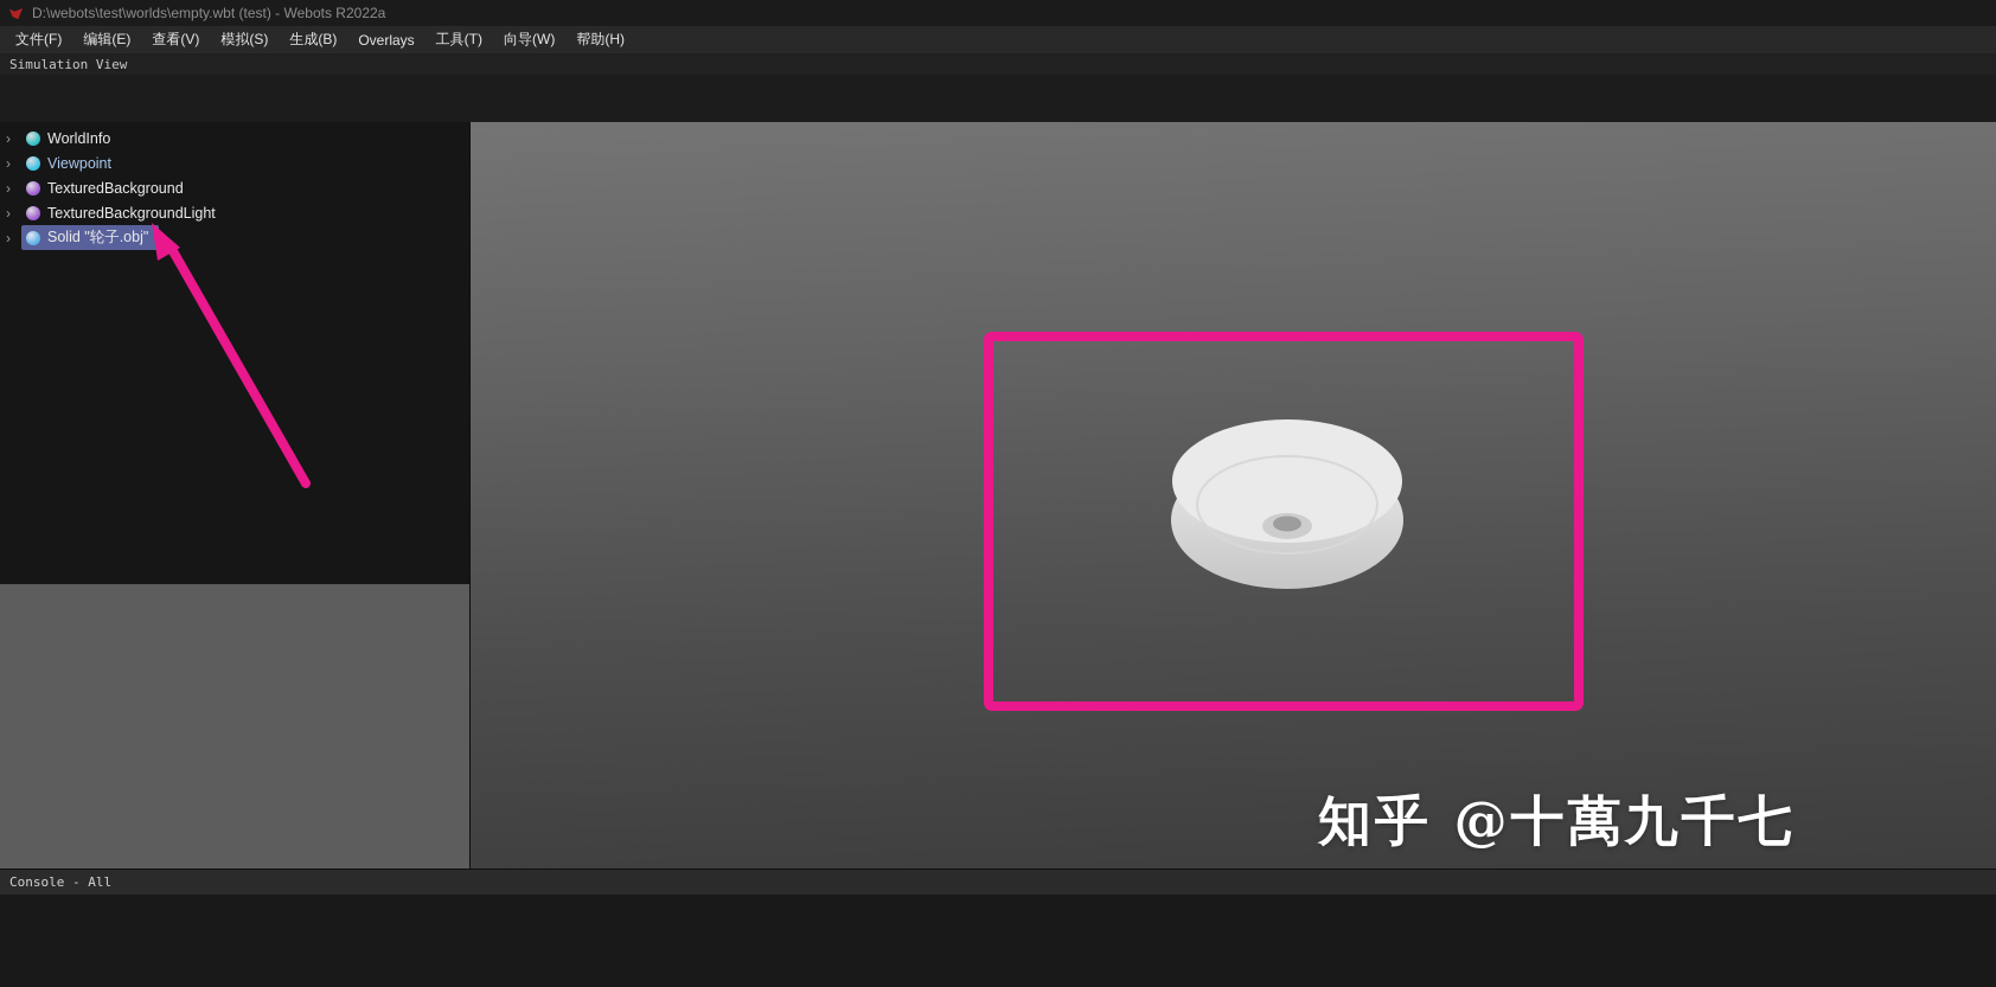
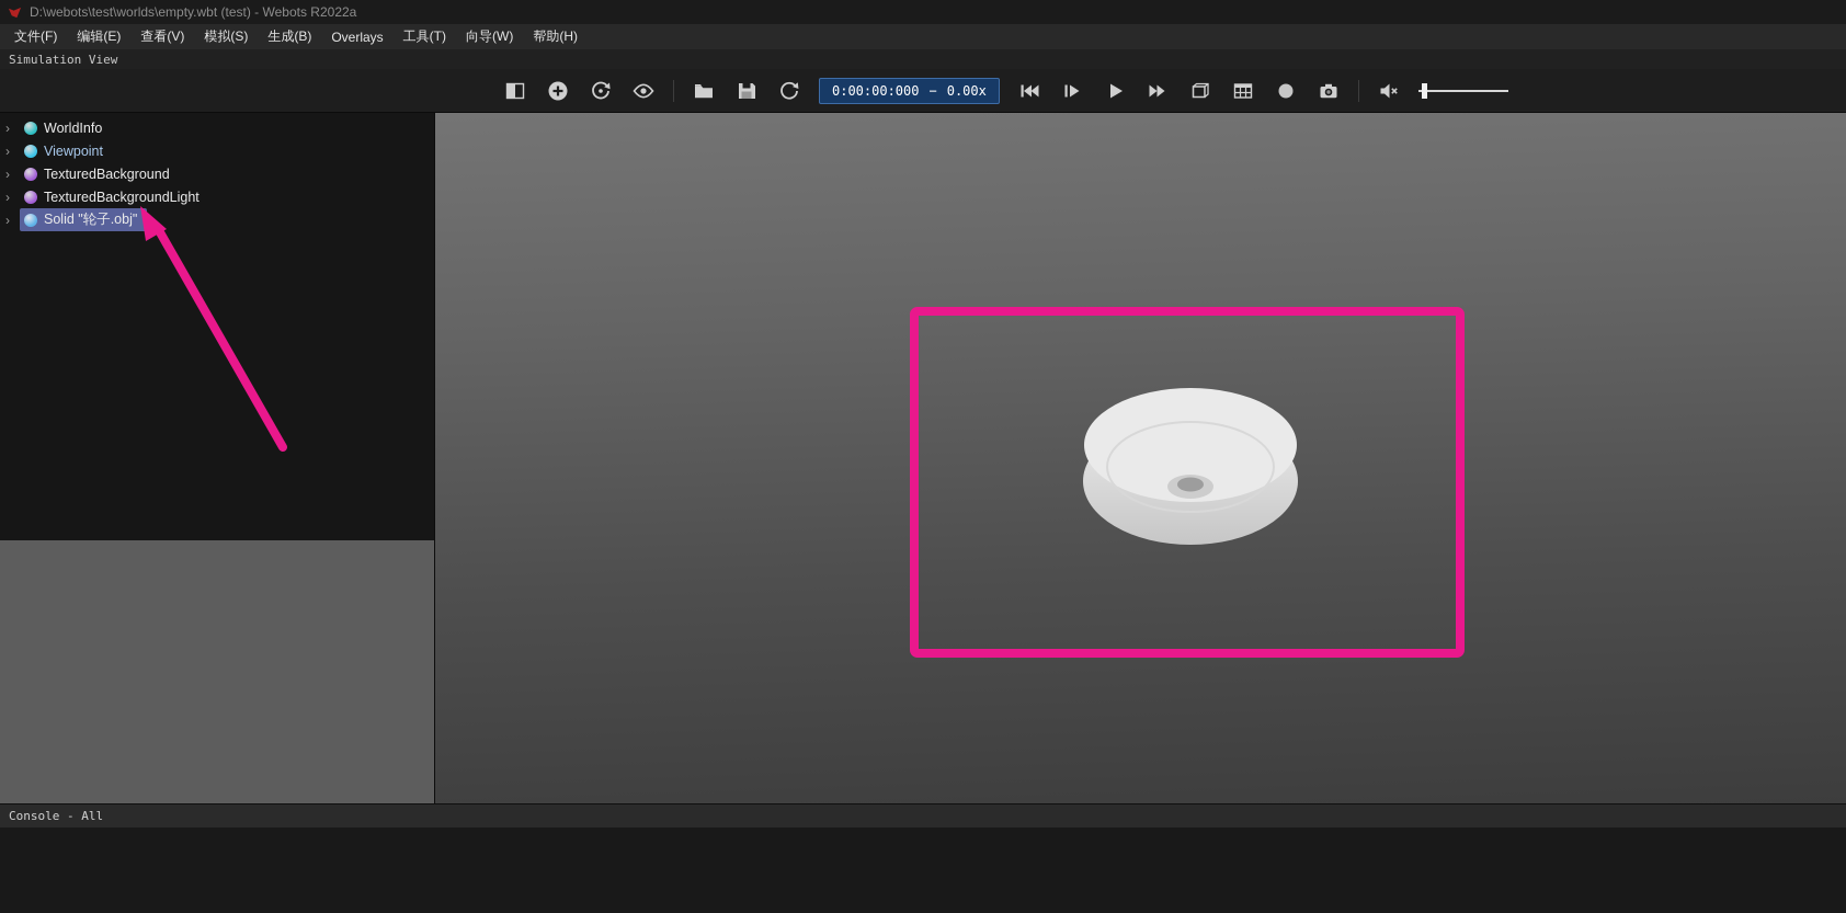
  D:\webots\test\worlds\empty.wbt (test) - Webots R2022a
  文件(F)
  编辑(E)
  查看(V)
  模拟(S)
  生成(B)
  Overlays
  工具(T)
  向导(W)
  帮助(H)
  Simulation View
+ 0:00:00:000
+ −
+ 0.00x
  ›
  WorldInfo
  ›
  Viewpoint
  ›
  TexturedBackground
  ›
  TexturedBackgroundLight
  ›
  Solid "轮子.obj"
  Console - All
- 知乎 @十萬九千七
